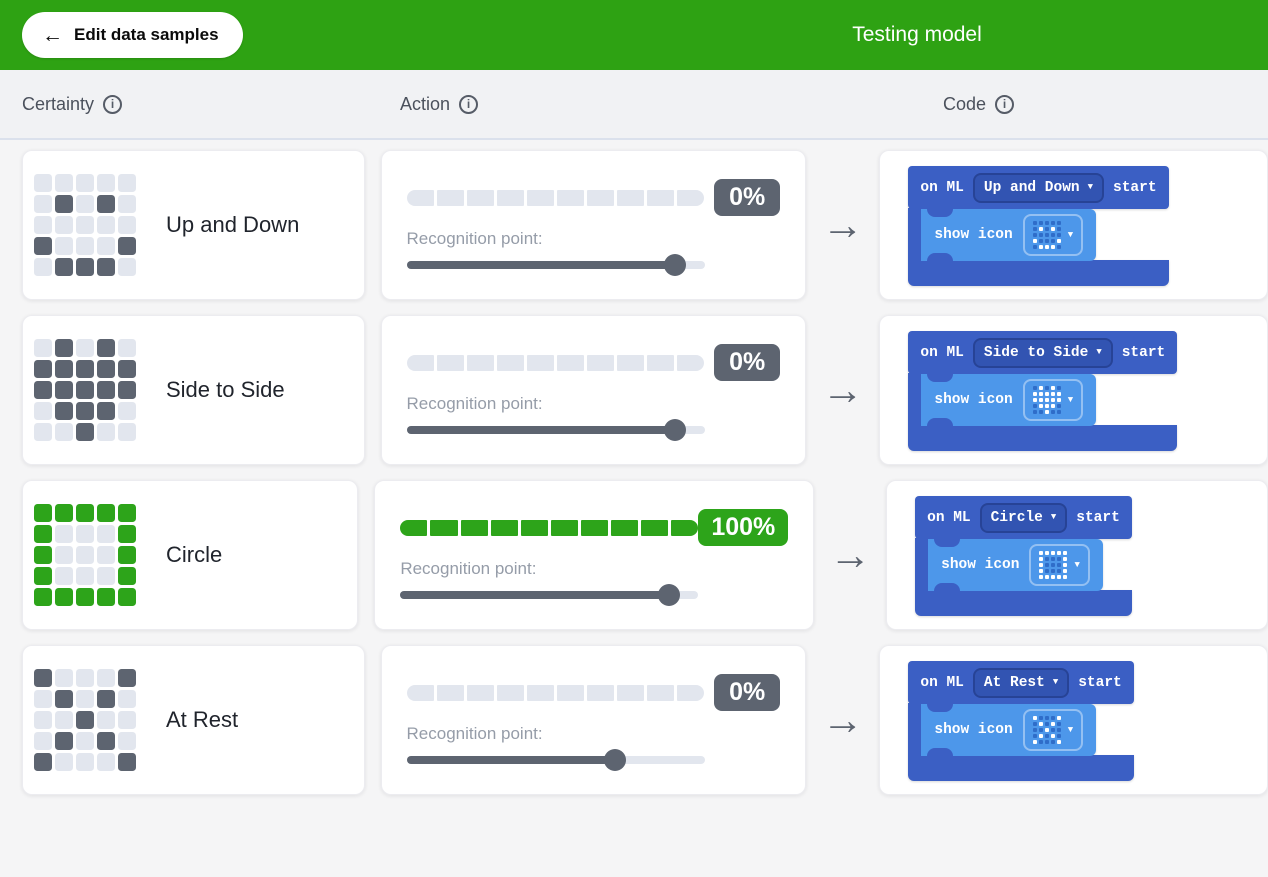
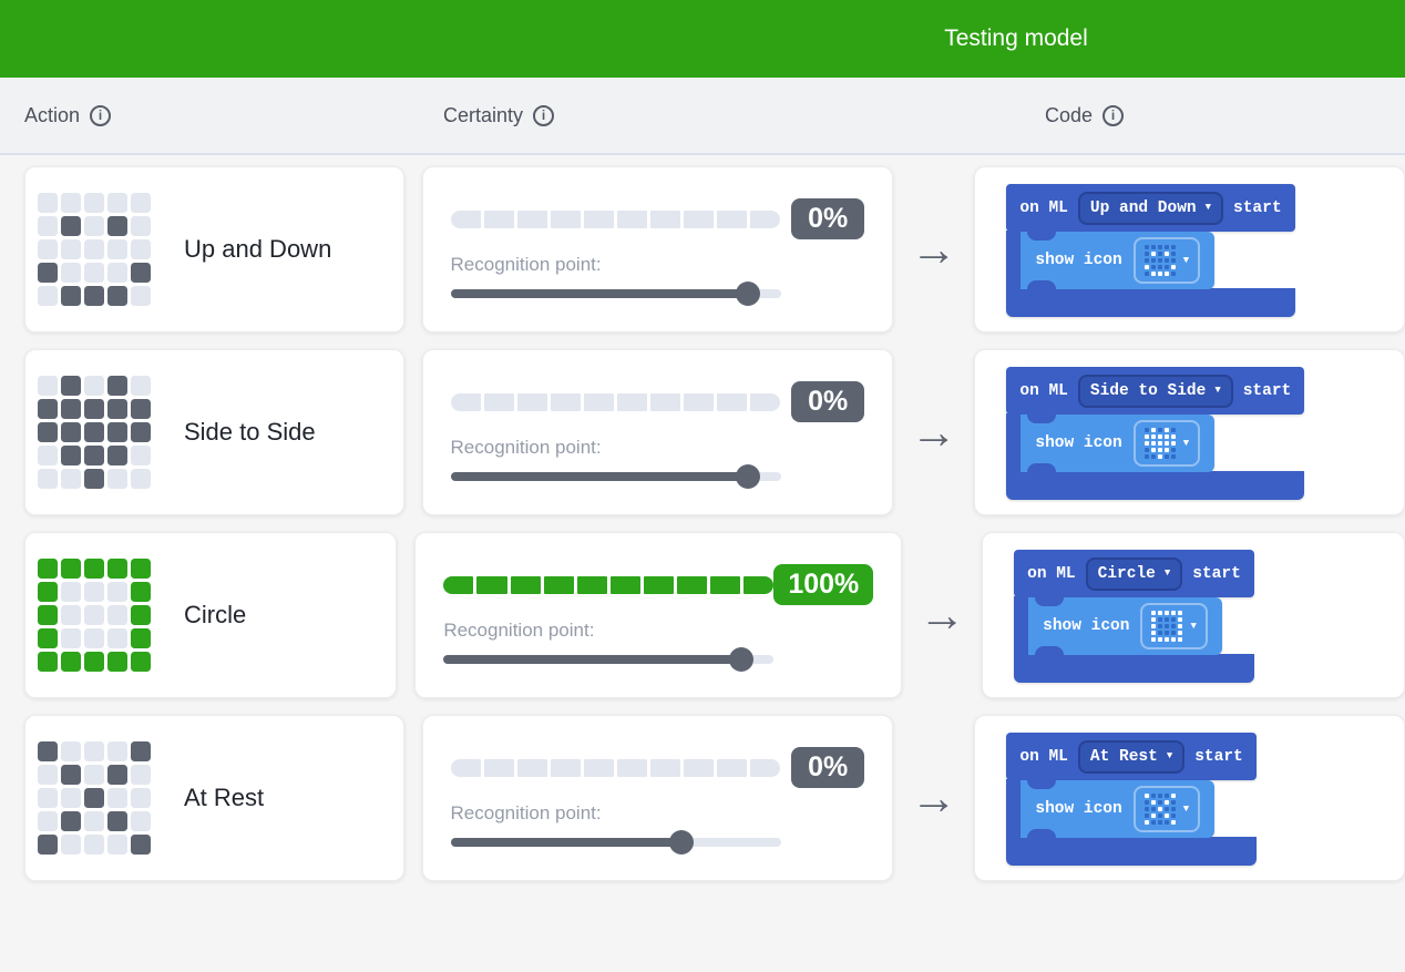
- ←
- Edit data samples
  Testing model
- Certainty
+ Action
  i
- Action
+ Certainty
  i
  Code
  i
  Up and Down
  0%
  Recognition point:
  →
  on ML
  Up and Down
  ▼
  start
  show icon
  ▼
  Side to Side
  0%
  Recognition point:
  →
  on ML
  Side to Side
  ▼
  start
  show icon
  ▼
  Circle
  100%
  Recognition point:
  →
  on ML
  Circle
  ▼
  start
  show icon
  ▼
  At Rest
  0%
  Recognition point:
  →
  on ML
  At Rest
  ▼
  start
  show icon
  ▼
